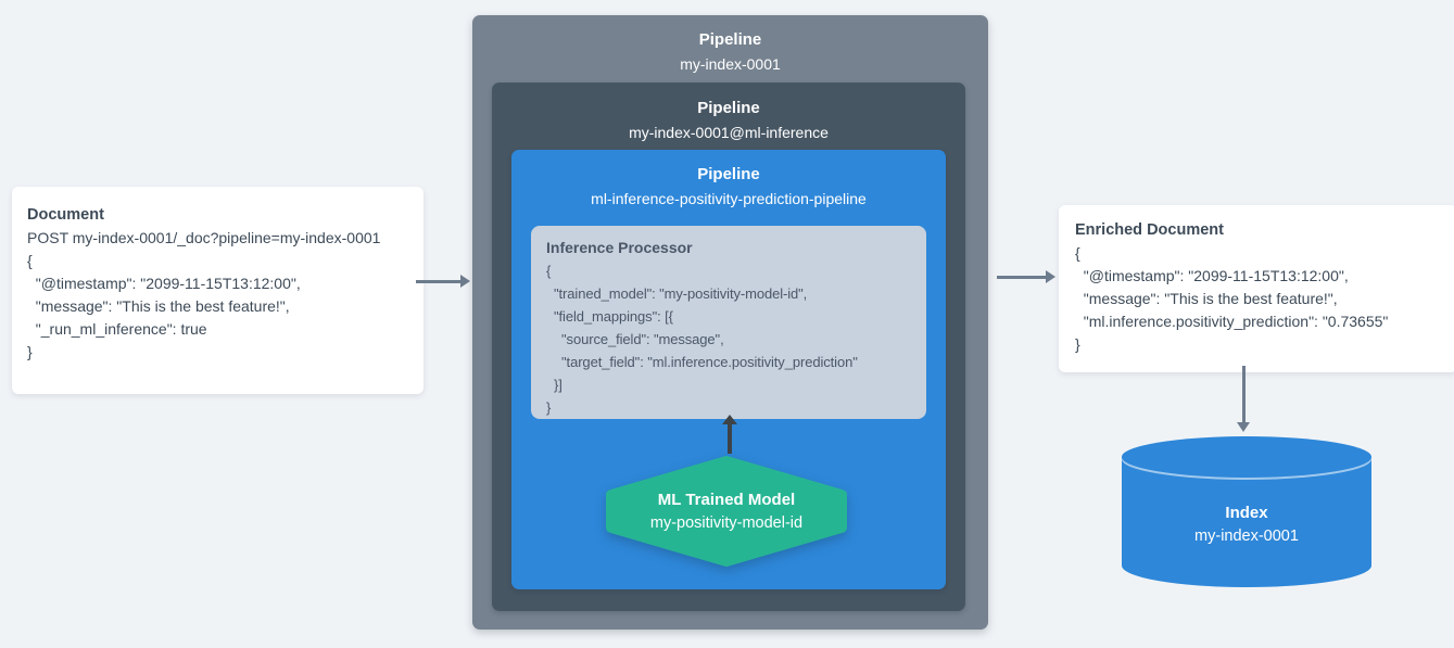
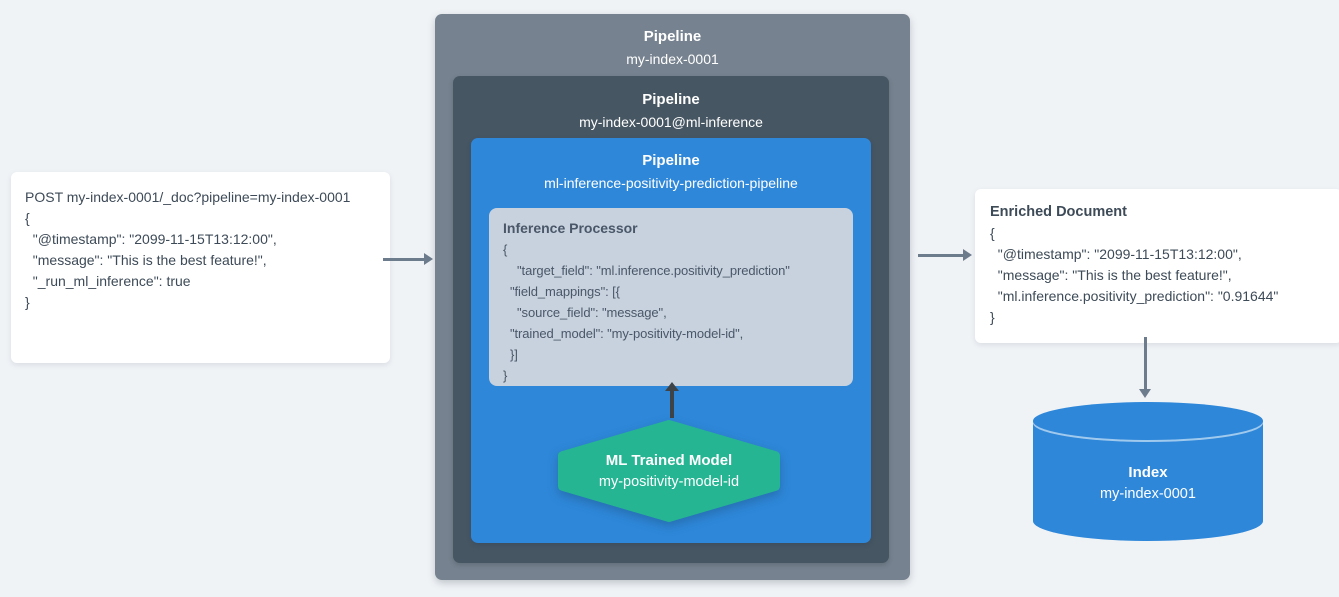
- Document
  POST my-index-0001/_doc?pipeline=my-index-0001
  {
  "@timestamp": "2099-11-15T13:12:00",
  "message": "This is the best feature!",
  "_run_ml_inference": true
  }
  Pipeline
  my-index-0001
  Pipeline
  my-index-0001@ml-inference
  Pipeline
  ml-inference-positivity-prediction-pipeline
  Inference Processor
  {
- "trained_model": "my-positivity-model-id",
+ "target_field": "ml.inference.positivity_prediction"
  "field_mappings": [{
  "source_field": "message",
- "target_field": "ml.inference.positivity_prediction"
+ "trained_model": "my-positivity-model-id",
  }]
  }
  ML Trained Model
  my-positivity-model-id
  Enriched Document
  {
  "@timestamp": "2099-11-15T13:12:00",
  "message": "This is the best feature!",
- "ml.inference.positivity_prediction": "0.73655"
+ "ml.inference.positivity_prediction": "0.91644"
  }
  Index
  my-index-0001
